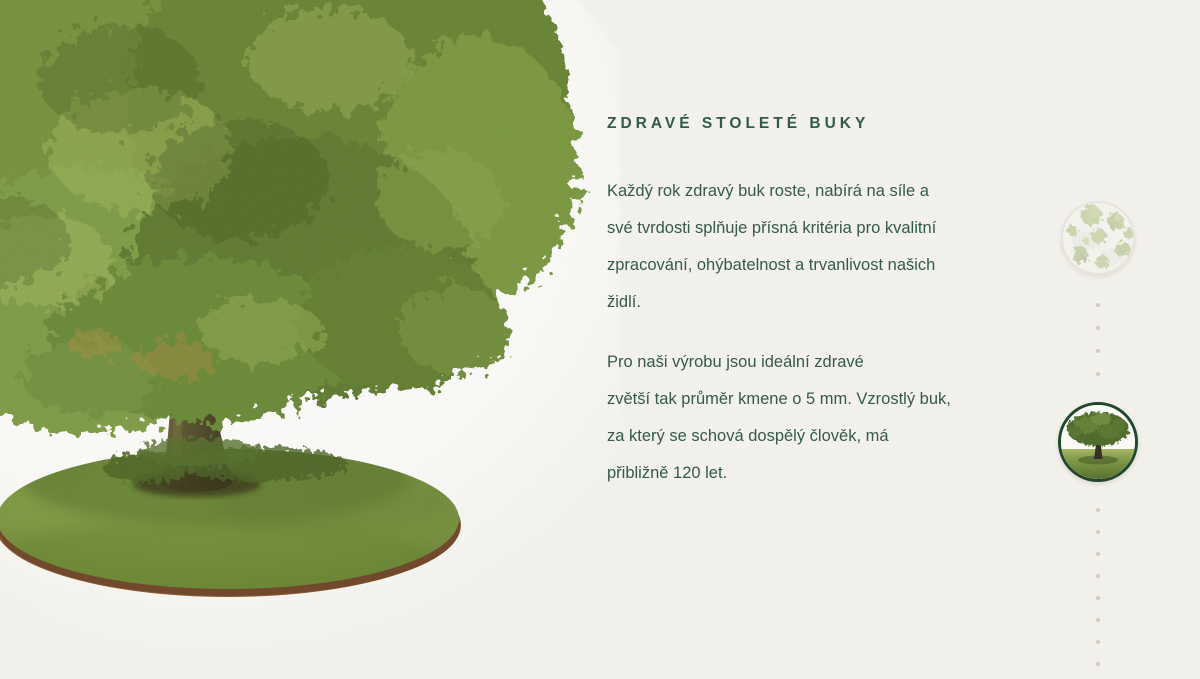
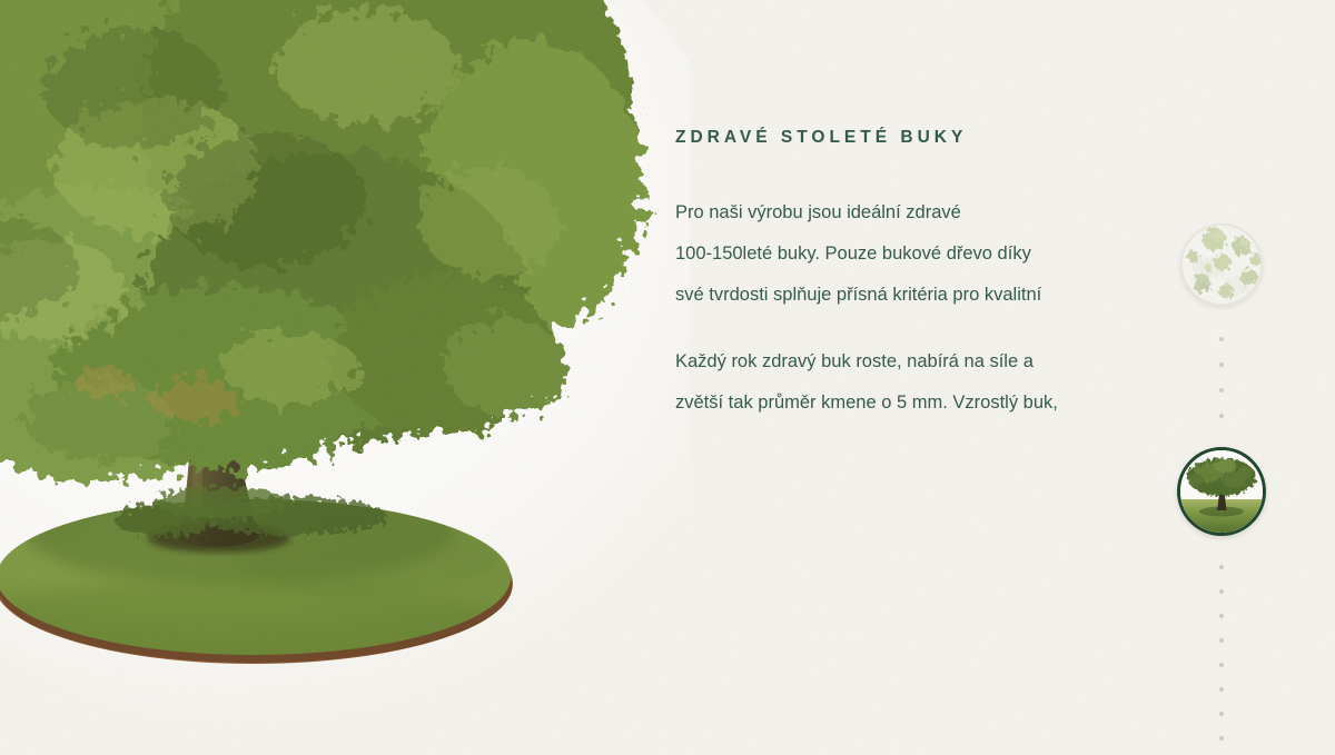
  ZDRAVÉ STOLETÉ BUKY
- Každý rok zdravý buk roste, nabírá na síle a
+ Pro naši výrobu jsou ideální zdravé
+ 100-150leté buky. Pouze bukové dřevo díky
  své tvrdosti splňuje přísná kritéria pro kvalitní
- zpracování, ohýbatelnost a trvanlivost našich
- židlí.
- Pro naši výrobu jsou ideální zdravé
+ Každý rok zdravý buk roste, nabírá na síle a
  zvětší tak průměr kmene o 5 mm. Vzrostlý buk,
- za který se schová dospělý člověk, má
- přibližně 120 let.
